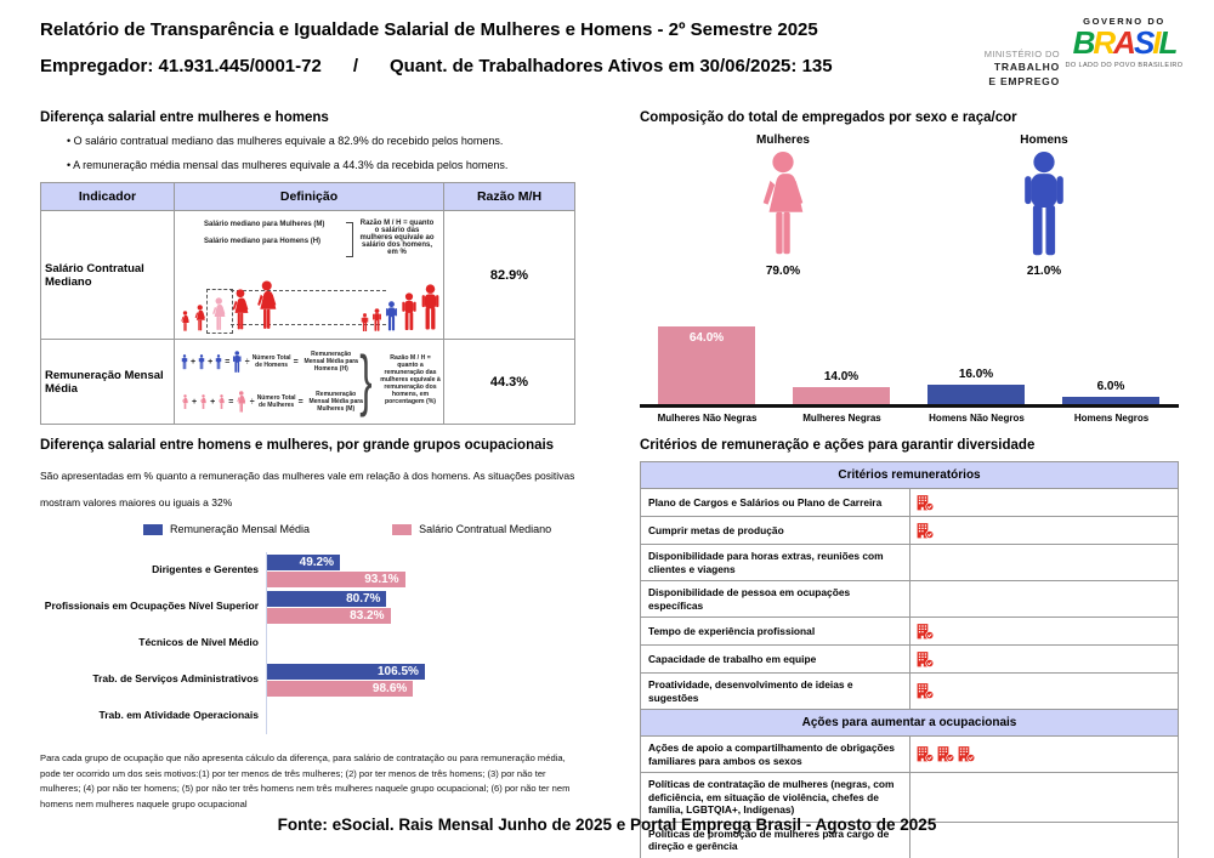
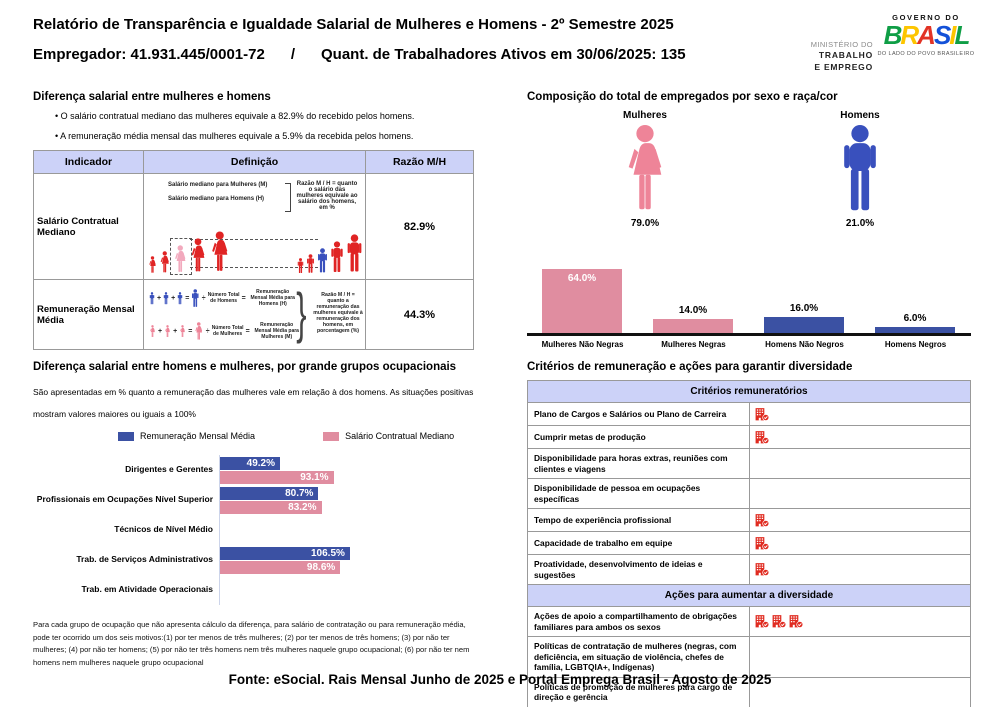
  Relatório de Transparência e Igualdade Salarial de Mulheres e Homens - 2º Semestre 2025
  Empregador: 41.931.445/0001-72
  /
  Quant. de Trabalhadores Ativos em 30/06/2025: 135
  MINISTÉRIO DO
  TRABALHO
  E EMPREGO
  GOVERNO DO
  BRASIL
  Diferença salarial entre mulheres e homens
  O salário contratual mediano das mulheres equivale a 82.9% do recebido pelos homens.
- A remuneração média mensal das mulheres equivale a 44.3% da recebida pelos homens.
+ A remuneração média mensal das mulheres equivale a 5.9% da recebida pelos homens.
  Indicador	Definição	Razão M/H
  Composição do total de empregados por sexo e raça/cor
  Mulheres
  Homens
  79.0%
  21.0%
  64.0%
  14.0%
  16.0%
  6.0%
  Mulheres Não Negras
  Mulheres Negras
  Homens Não Negros
  Homens Negros
  Diferença salarial entre homens e mulheres, por grande grupos ocupacionais
- São apresentadas em % quanto a remuneração das mulheres vale em relação à dos homens. As situações positivas mostram valores maiores ou iguais a 32%
+ São apresentadas em % quanto a remuneração das mulheres vale em relação à dos homens. As situações positivas mostram valores maiores ou iguais a 100%
  Remuneração Mensal Média
  Salário Contratual Mediano
  Dirigentes e Gerentes
  49.2%
  93.1%
  Profissionais em Ocupações Nível Superior
  80.7%
  83.2%
  Técnicos de Nível Médio
  Trab. de Serviços Administrativos
  106.5%
  98.6%
  Trab. em Atividade Operacionais
  Para cada grupo de ocupação que não apresenta cálculo da diferença, para salário de contratação ou para remuneração média, pode ter ocorrido um dos seis motivos:(1) por ter menos de três mulheres; (2) por ter menos de três homens; (3) por não ter mulheres; (4) por não ter homens; (5) por não ter três homens nem três mulheres naquele grupo ocupacional; (6) por não ter nem homens nem mulheres naquele grupo ocupacional
  Critérios de remuneração e ações para garantir diversidade
  Critérios remuneratórios
  Plano de Cargos e Salários ou Plano de Carreira
  Cumprir metas de produção
  Disponibilidade para horas extras, reuniões com clientes e viagens
  Disponibilidade de pessoa em ocupações específicas
  Tempo de experiência profissional
  Capacidade de trabalho em equipe
  Proatividade, desenvolvimento de ideias e sugestões
- Ações para aumentar a ocupacionais
+ Ações para aumentar a diversidade
  Ações de apoio a compartilhamento de obrigações familiares para ambos os sexos
  Políticas de contratação de mulheres (negras, com deficiência, em situação de violência, chefes de família, LGBTQIA+, Indígenas)
  Políticas de promoção de mulheres para cargo de direção e gerência
  Fonte: eSocial. Rais Mensal Junho de 2025 e Portal Emprega Brasil - Agosto de 2025
